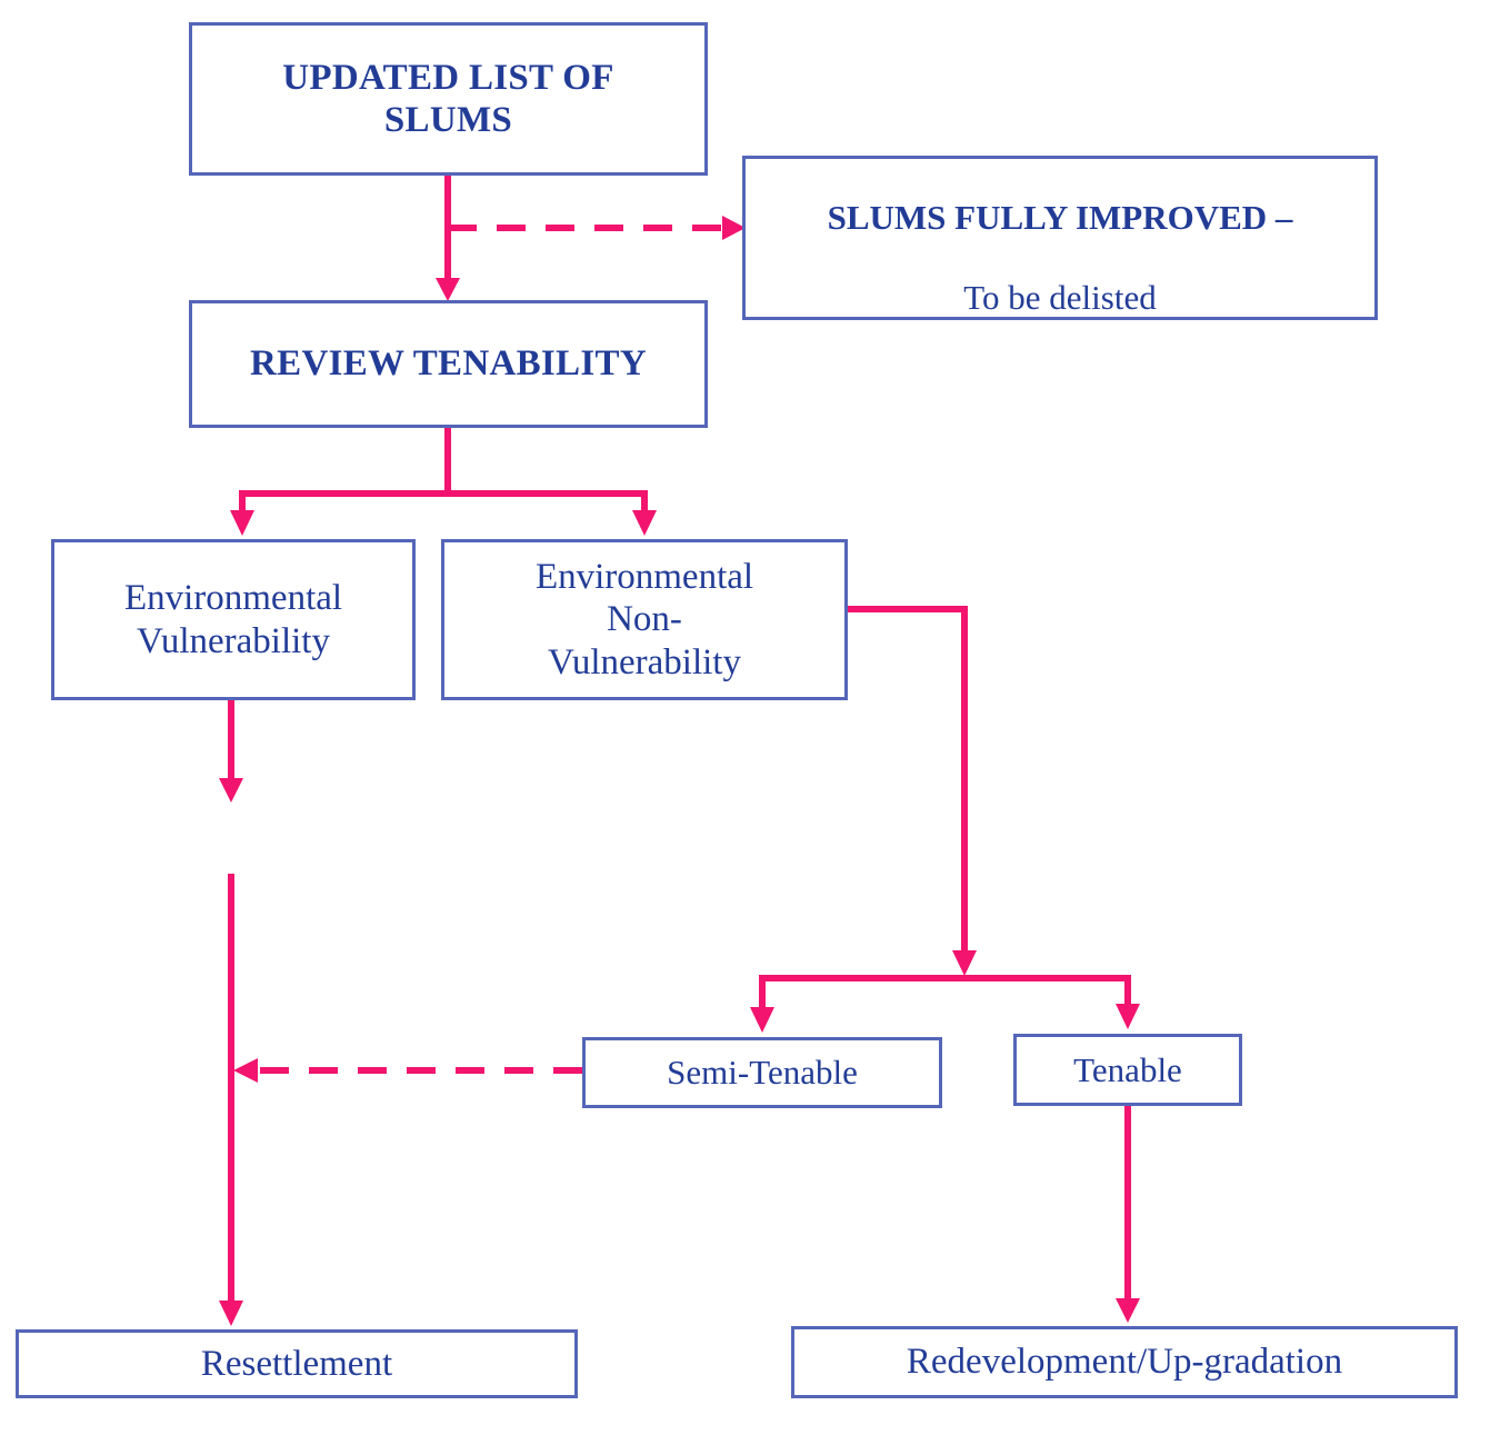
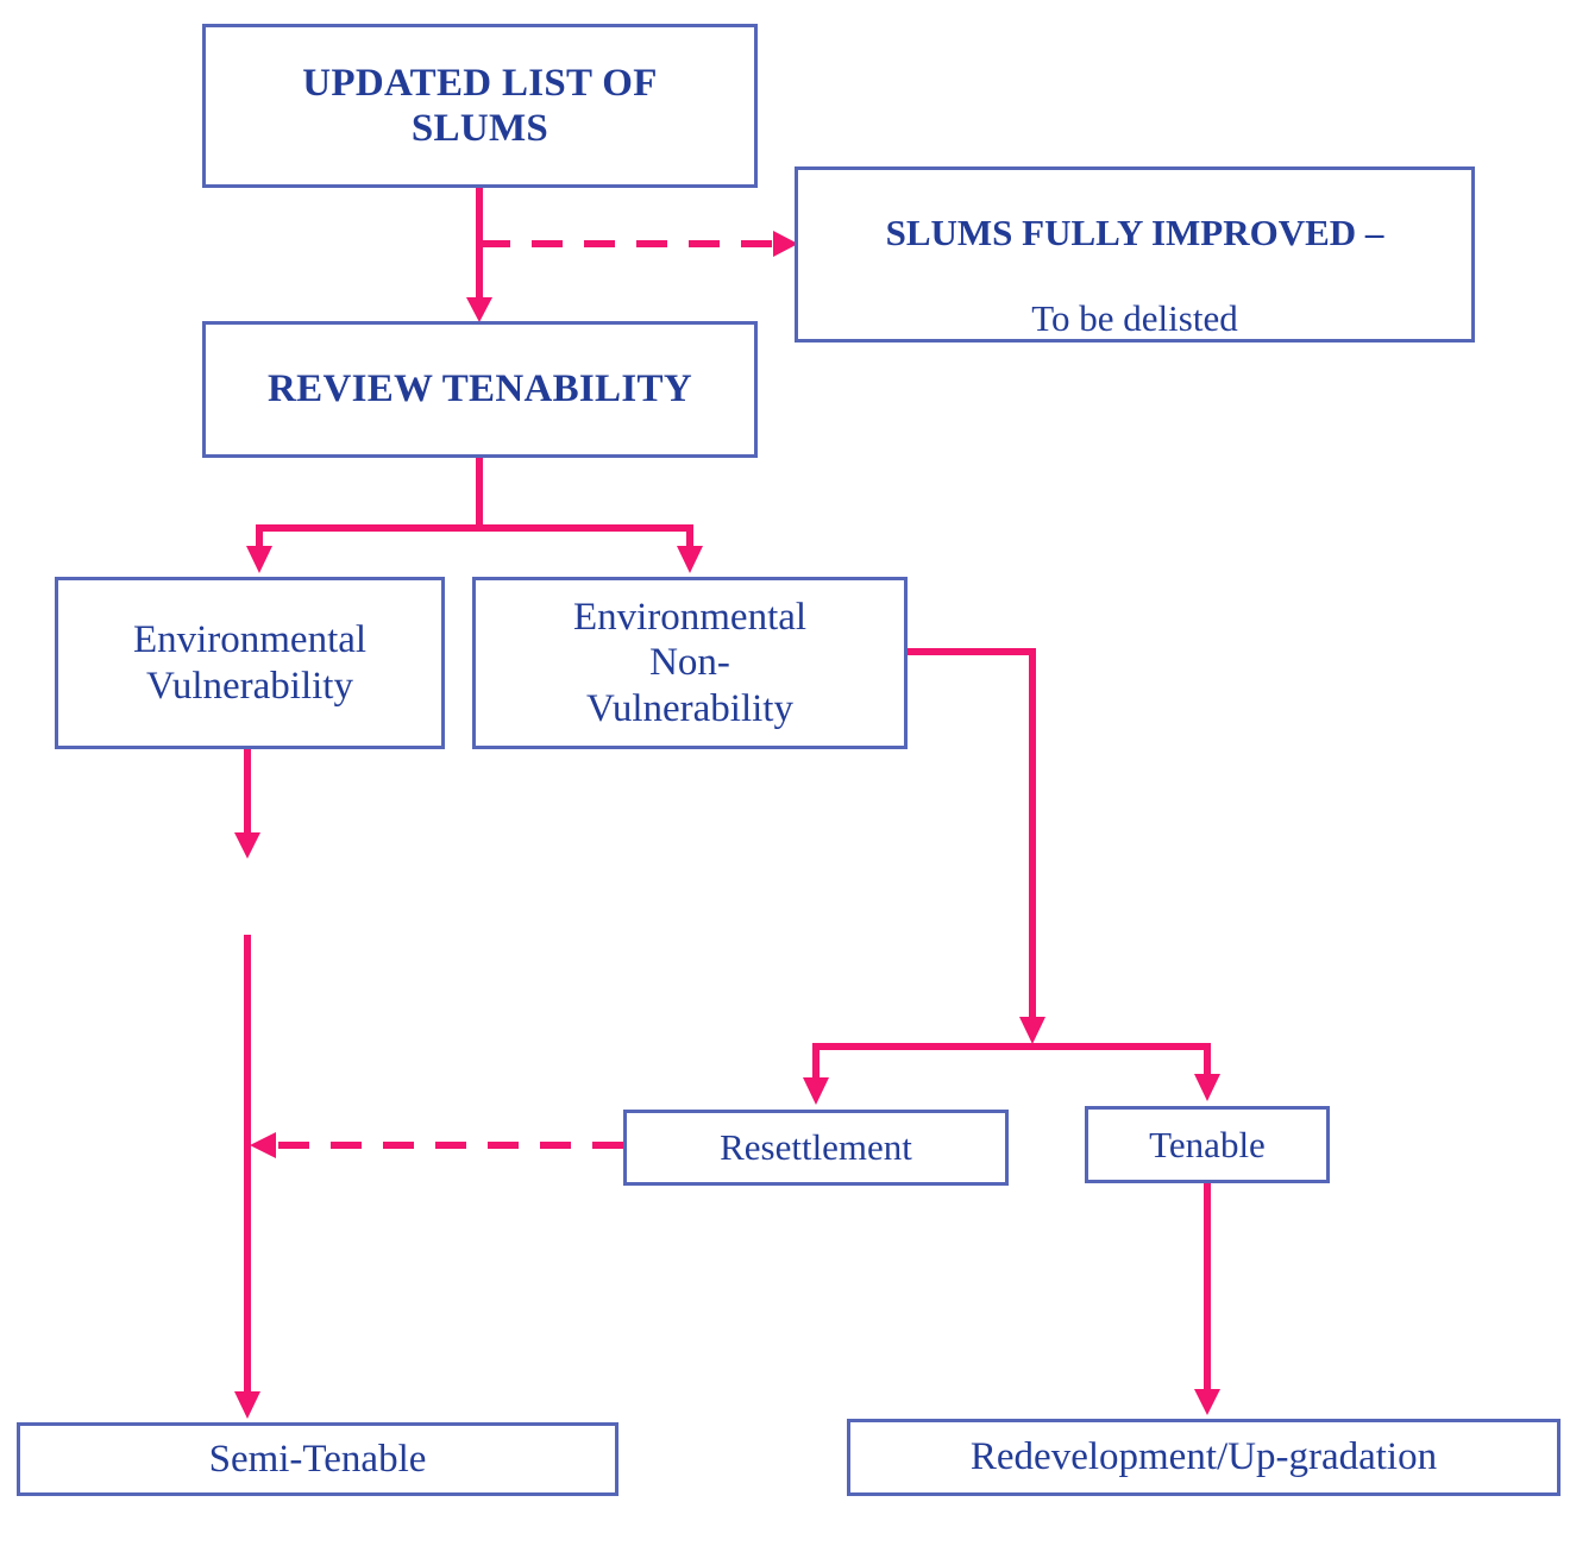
  UPDATED LIST OF
  SLUMS
  SLUMS FULLY IMPROVED –
  To be delisted
  REVIEW TENABILITY
  Environmental
  Vulnerability
  Environmental
  Non-
  Vulnerability
- Semi-Tenable
+ Resettlement
  Tenable
- Resettlement
+ Semi-Tenable
  Redevelopment/Up-gradation
